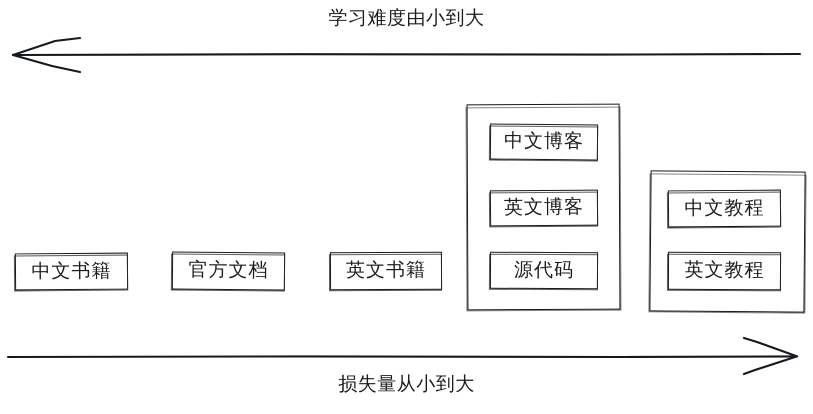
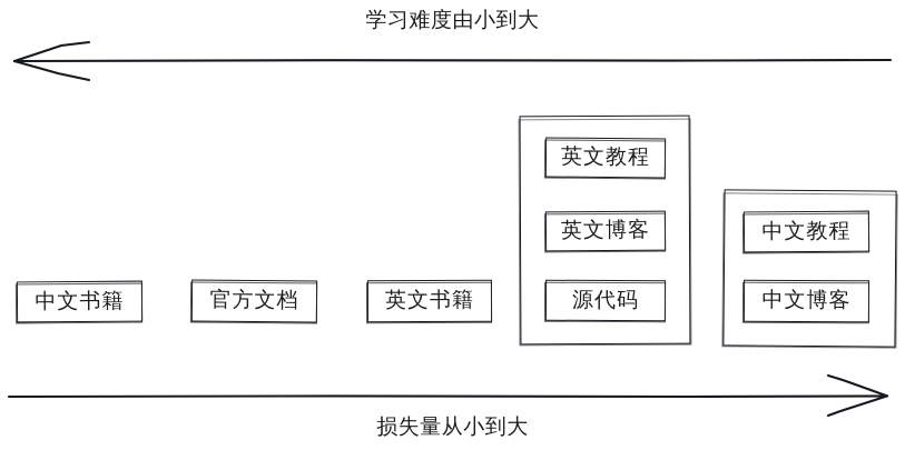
  学习难度由小到大
  中文书籍
  官方文档
  英文书籍
- 中文博客
+ 英文教程
  英文博客
  源代码
  中文教程
- 英文教程
+ 中文博客
  损失量从小到大
